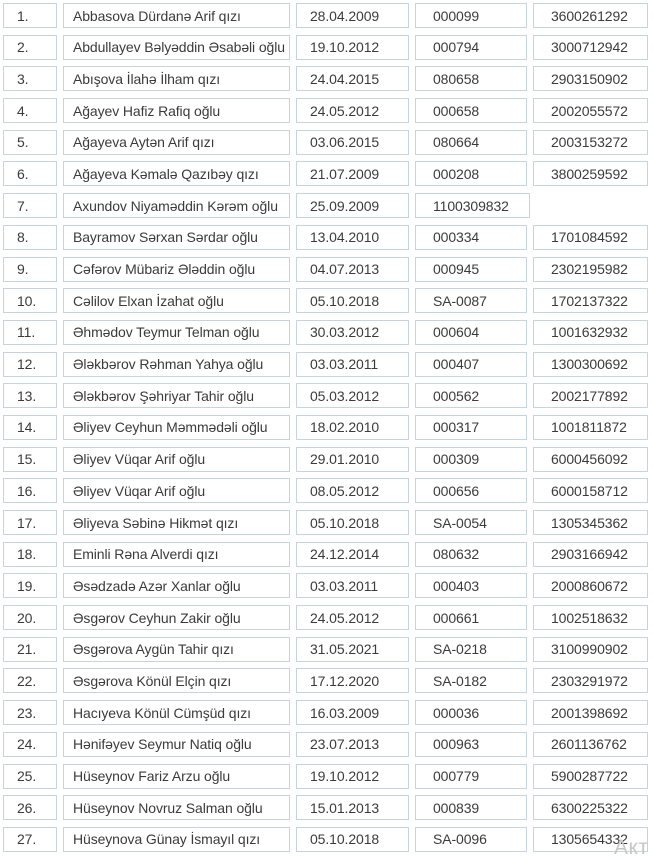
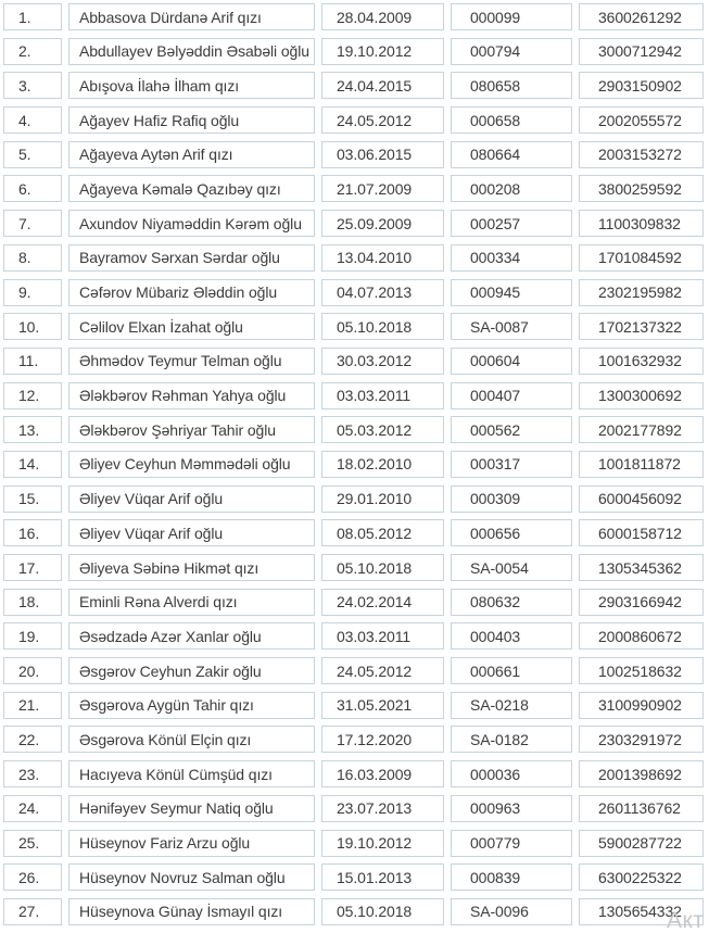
  1.
  Abbasova Dürdanə Arif qızı
  28.04.2009
  000099
  3600261292
  2.
  Abdullayev Bəlyəddin Əsabəli oğlu
  19.10.2012
  000794
  3000712942
  3.
  Abışova İlahə İlham qızı
  24.04.2015
  080658
  2903150902
  4.
  Ağayev Hafiz Rafiq oğlu
  24.05.2012
  000658
  2002055572
  5.
  Ağayeva Aytən Arif qızı
  03.06.2015
  080664
  2003153272
  6.
  Ağayeva Kəmalə Qazıbəy qızı
  21.07.2009
  000208
  3800259592
  7.
  Axundov Niyaməddin Kərəm oğlu
  25.09.2009
+ 000257
  1100309832
  8.
  Bayramov Sərxan Sərdar oğlu
  13.04.2010
  000334
  1701084592
  9.
  Cəfərov Mübariz Ələddin oğlu
  04.07.2013
  000945
  2302195982
  10.
  Cəlilov Elxan İzahat oğlu
  05.10.2018
  SA-0087
  1702137322
  11.
  Əhmədov Teymur Telman oğlu
  30.03.2012
  000604
  1001632932
  12.
  Ələkbərov Rəhman Yahya oğlu
  03.03.2011
  000407
  1300300692
  13.
  Ələkbərov Şəhriyar Tahir oğlu
  05.03.2012
  000562
  2002177892
  14.
  Əliyev Ceyhun Məmmədəli oğlu
  18.02.2010
  000317
  1001811872
  15.
  Əliyev Vüqar Arif oğlu
  29.01.2010
  000309
  6000456092
  16.
  Əliyev Vüqar Arif oğlu
  08.05.2012
  000656
  6000158712
  17.
  Əliyeva Səbinə Hikmət qızı
  05.10.2018
  SA-0054
  1305345362
  18.
  Eminli Rəna Alverdi qızı
- 24.12.2014
+ 24.02.2014
  080632
  2903166942
  19.
  Əsədzadə Azər Xanlar oğlu
  03.03.2011
  000403
  2000860672
  20.
  Əsgərov Ceyhun Zakir oğlu
  24.05.2012
  000661
  1002518632
  21.
  Əsgərova Aygün Tahir qızı
  31.05.2021
  SA-0218
  3100990902
  22.
  Əsgərova Könül Elçin qızı
  17.12.2020
  SA-0182
  2303291972
  23.
  Hacıyeva Könül Cümşüd qızı
  16.03.2009
  000036
  2001398692
  24.
  Hənifəyev Seymur Natiq oğlu
  23.07.2013
  000963
  2601136762
  25.
  Hüseynov Fariz Arzu oğlu
  19.10.2012
  000779
  5900287722
  26.
  Hüseynov Novruz Salman oğlu
  15.01.2013
  000839
  6300225322
  27.
  Hüseynova Günay İsmayıl qızı
  05.10.2018
  SA-0096
  1305654332
  Акт
